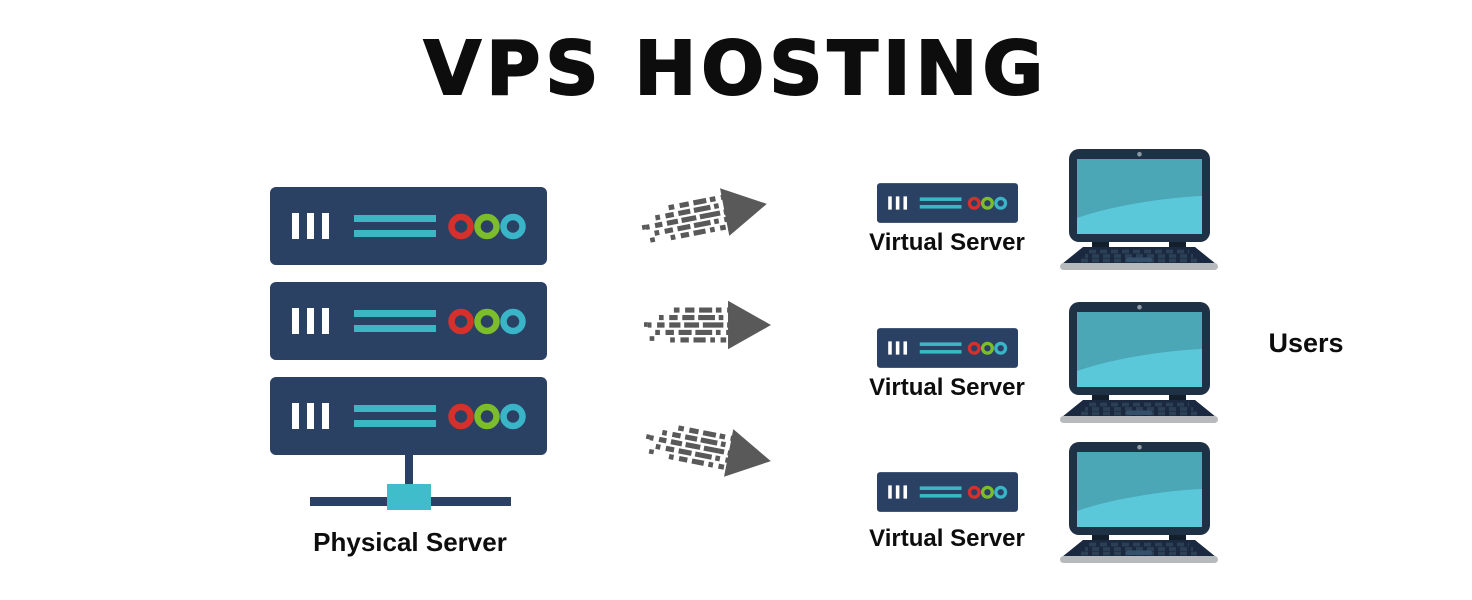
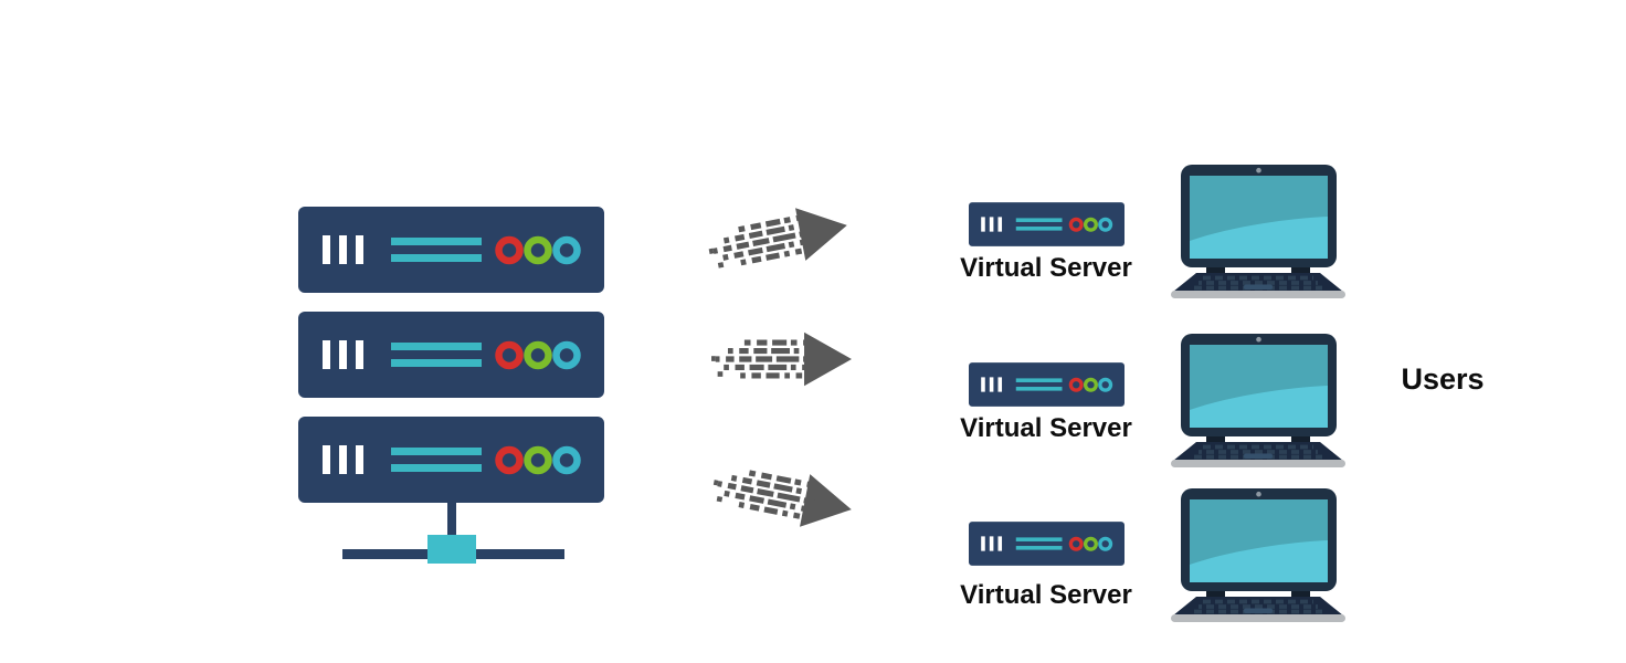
- VPS HOSTING
- Physical Server
  Virtual Server
  Virtual Server
  Virtual Server
  Users
